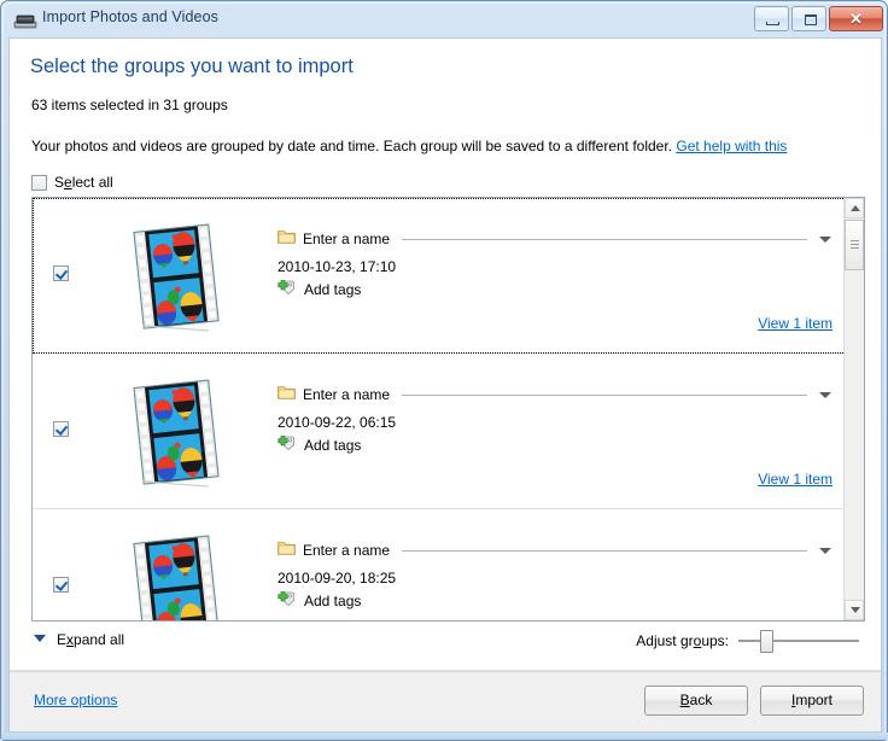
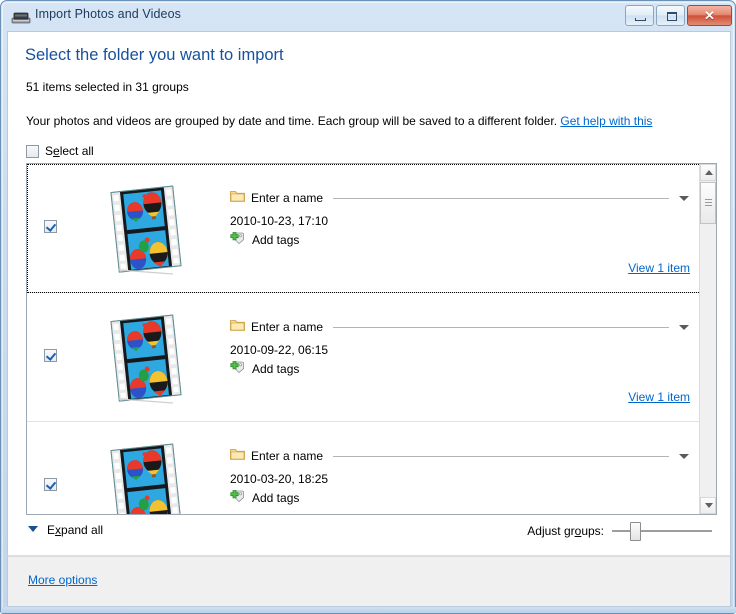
  Import Photos and Videos
  ✕
- Select the groups you want to import
+ Select the folder you want to import
- 63 items selected in 31 groups
+ 51 items selected in 31 groups
  Your photos and videos are grouped by date and time. Each group will be saved to a different folder. Get help with this
  Select all
  Enter a name
  2010-10-23, 17:10
  Add tags
  View 1 item
  Enter a name
  2010-09-22, 06:15
  Add tags
  View 1 item
  Enter a name
- 2010-09-20, 18:25
+ 2010-03-20, 18:25
  Add tags
  Expand all
  Adjust groups:
  More options
- Back
- Import
